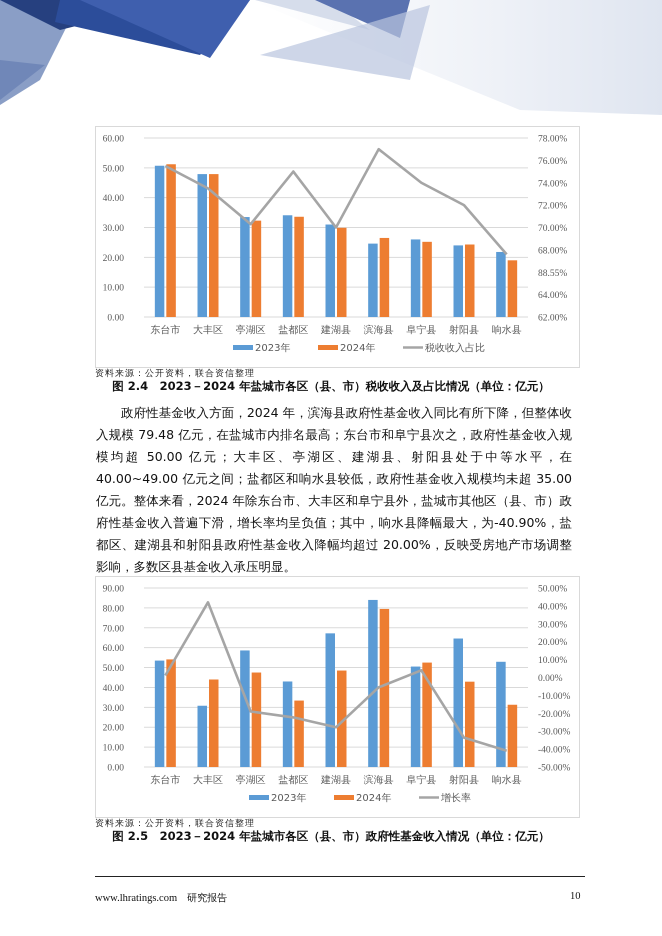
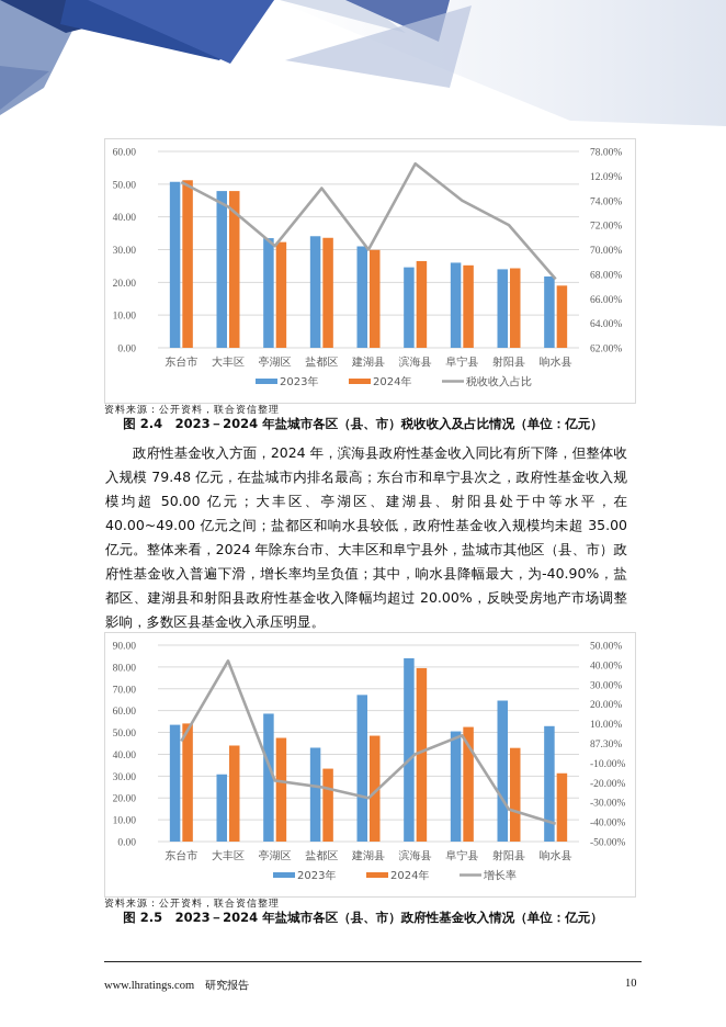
  0.00
  10.00
  20.00
  30.00
  40.00
  50.00
  60.00
  62.00%
  64.00%
- 88.55%
+ 66.00%
  68.00%
  70.00%
  72.00%
  74.00%
- 76.00%
+ 12.09%
  78.00%
  东台市
  大丰区
  亭湖区
  盐都区
  建湖县
  滨海县
  阜宁县
  射阳县
  响水县
  2023年
  2024年
  税收收入占比
  资料来源：公开资料，联合资信整理
  图 2.4 2023－2024 年盐城市各区（县、市）税收收入及占比情况（单位：亿元）
  政府性基金收入方面，2024 年，滨海县政府性基金收入同比有所下降，但整体收入规模 79.48 亿元，在盐城市内排名最高；东台市和阜宁县次之，政府性基金收入规模均超 50.00 亿元；大丰区、亭湖区、建湖县、射阳县处于中等水平，在 40.00~49.00 亿元之间；盐都区和响水县较低，政府性基金收入规模均未超 35.00 亿元。整体来看，2024 年除东台市、大丰区和阜宁县外，盐城市其他区（县、市）政府性基金收入普遍下滑，增长率均呈负值；其中，响水县降幅最大，为-40.90%，盐都区、建湖县和射阳县政府性基金收入降幅均超过 20.00%，反映受房地产市场调整影响，多数区县基金收入承压明显。
  0.00
  10.00
  20.00
  30.00
  40.00
  50.00
  60.00
  70.00
  80.00
  90.00
  -50.00%
  -40.00%
  -30.00%
  -20.00%
  -10.00%
- 0.00%
+ 87.30%
  10.00%
  20.00%
  30.00%
  40.00%
  50.00%
  东台市
  大丰区
  亭湖区
  盐都区
  建湖县
  滨海县
  阜宁县
  射阳县
  响水县
  2023年
  2024年
  增长率
  资料来源：公开资料，联合资信整理
  图 2.5 2023－2024 年盐城市各区（县、市）政府性基金收入情况（单位：亿元）
  www.lhratings.com 研究报告
  10
